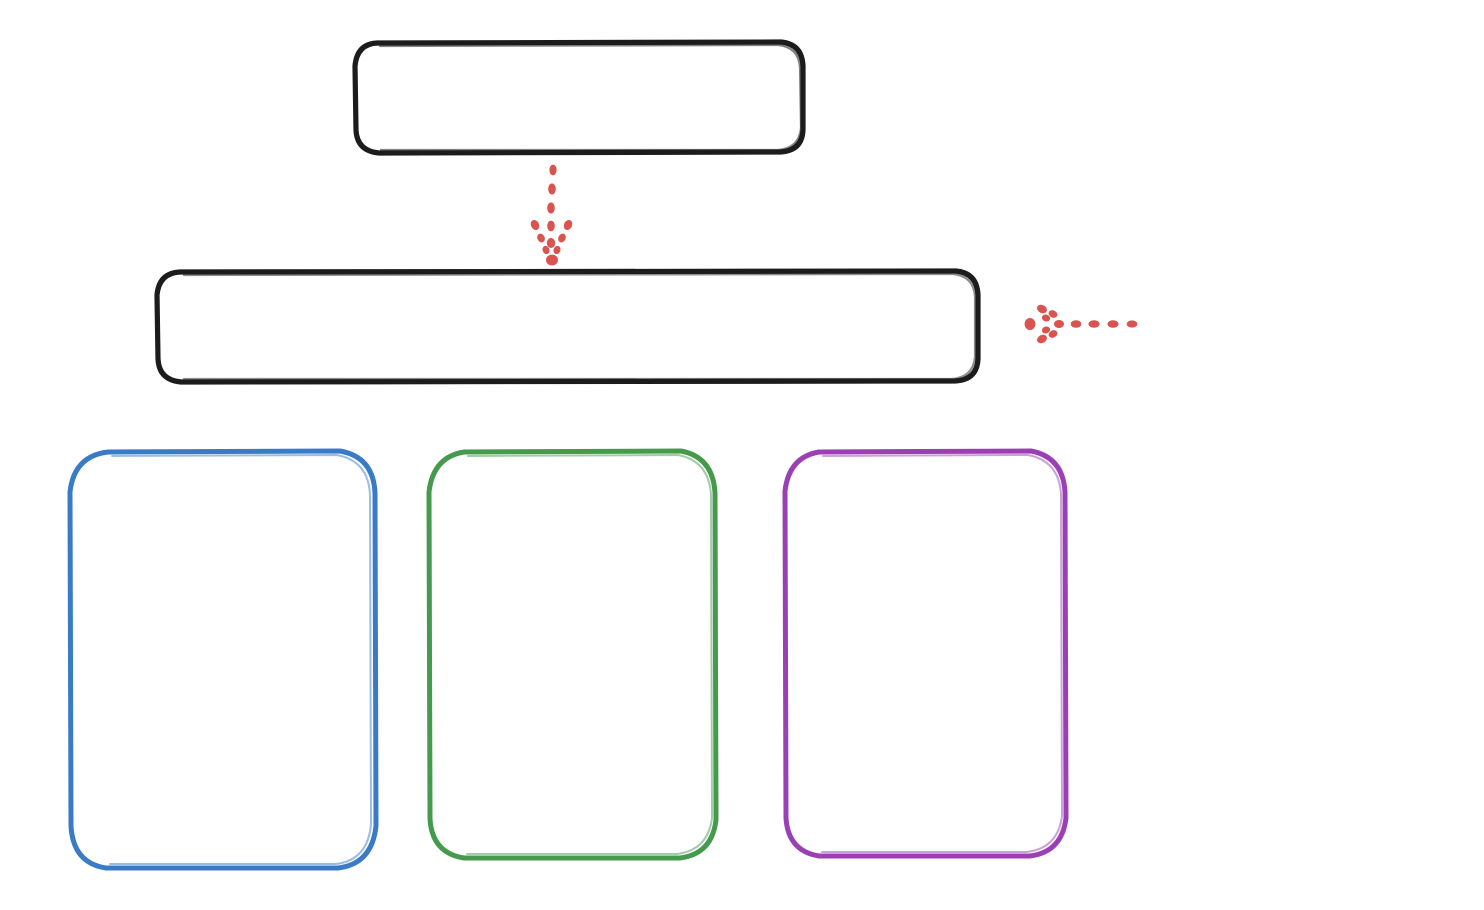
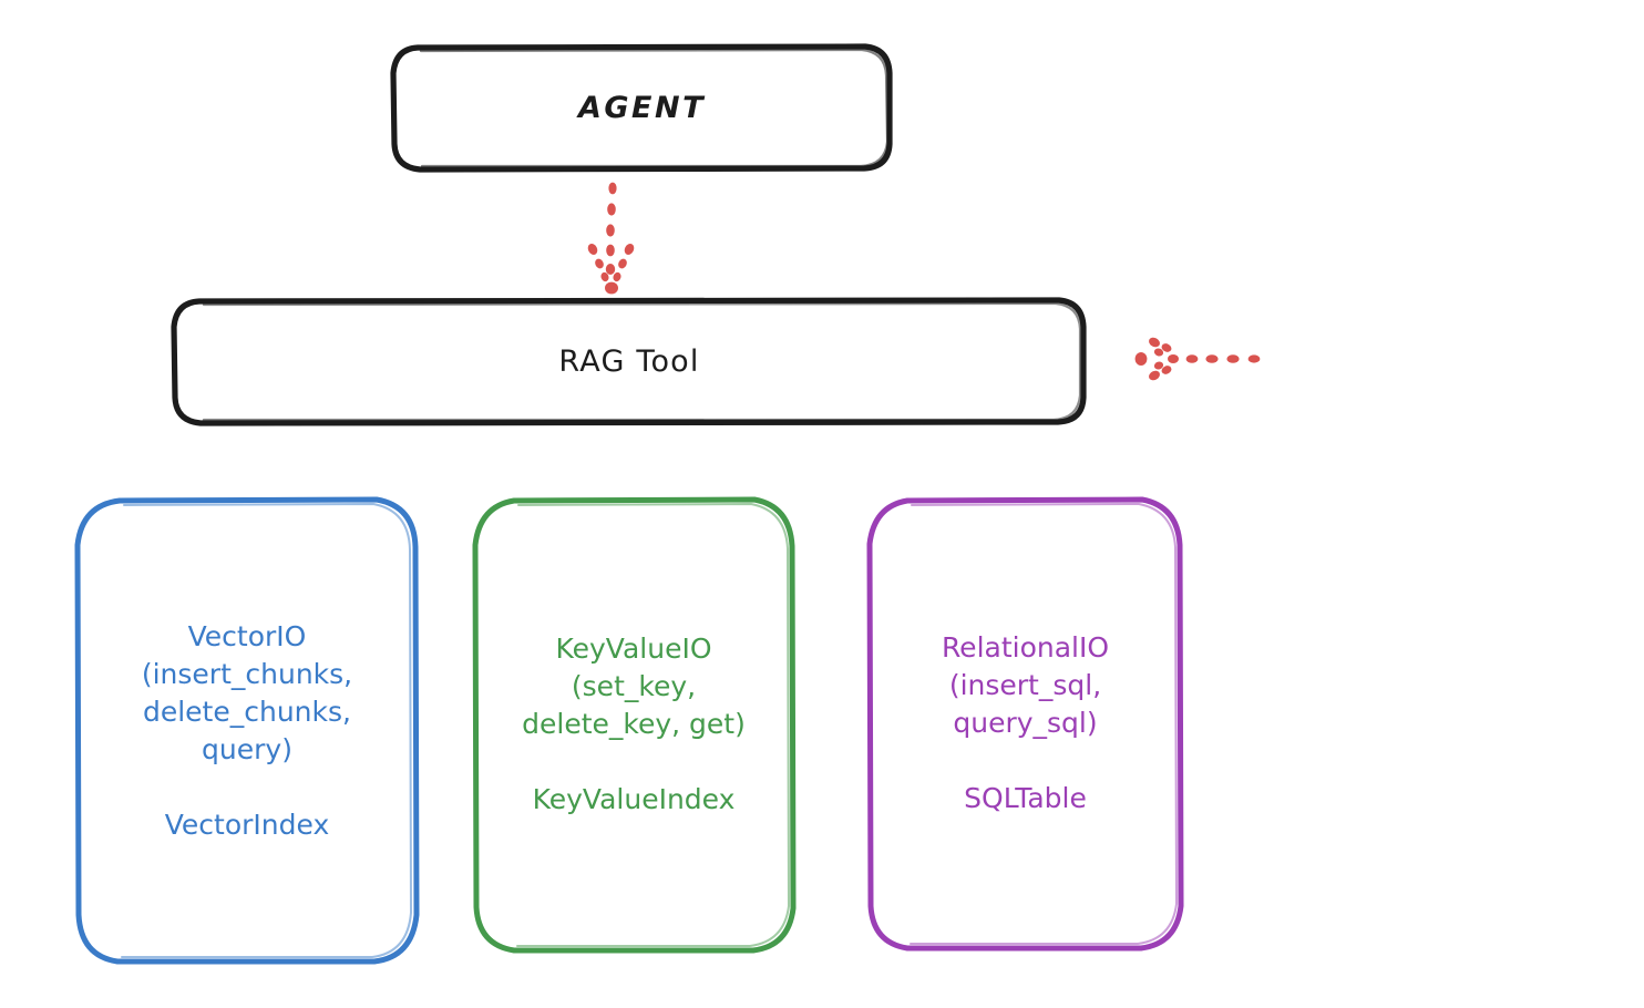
+ AGENT
+ RAG Tool
+ VectorIO
+ (insert_chunks,
+ delete_chunks,
+ query)
+ VectorIndex
+ KeyValueIO
+ (set_key,
+ delete_key, get)
+ KeyValueIndex
+ RelationalIO
+ (insert_sql,
+ query_sql)
+ SQLTable
